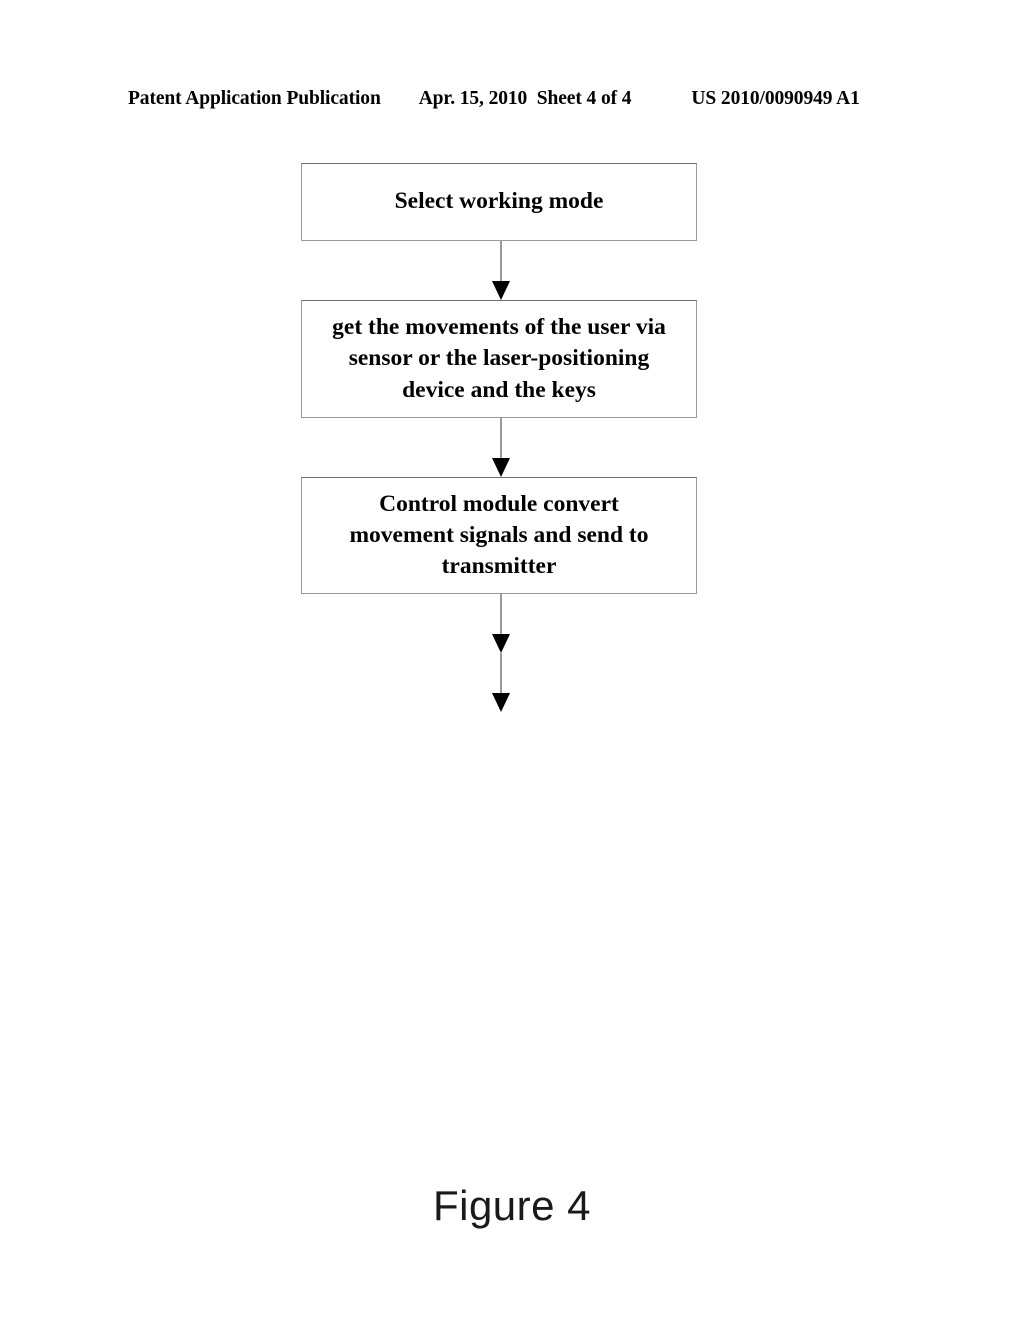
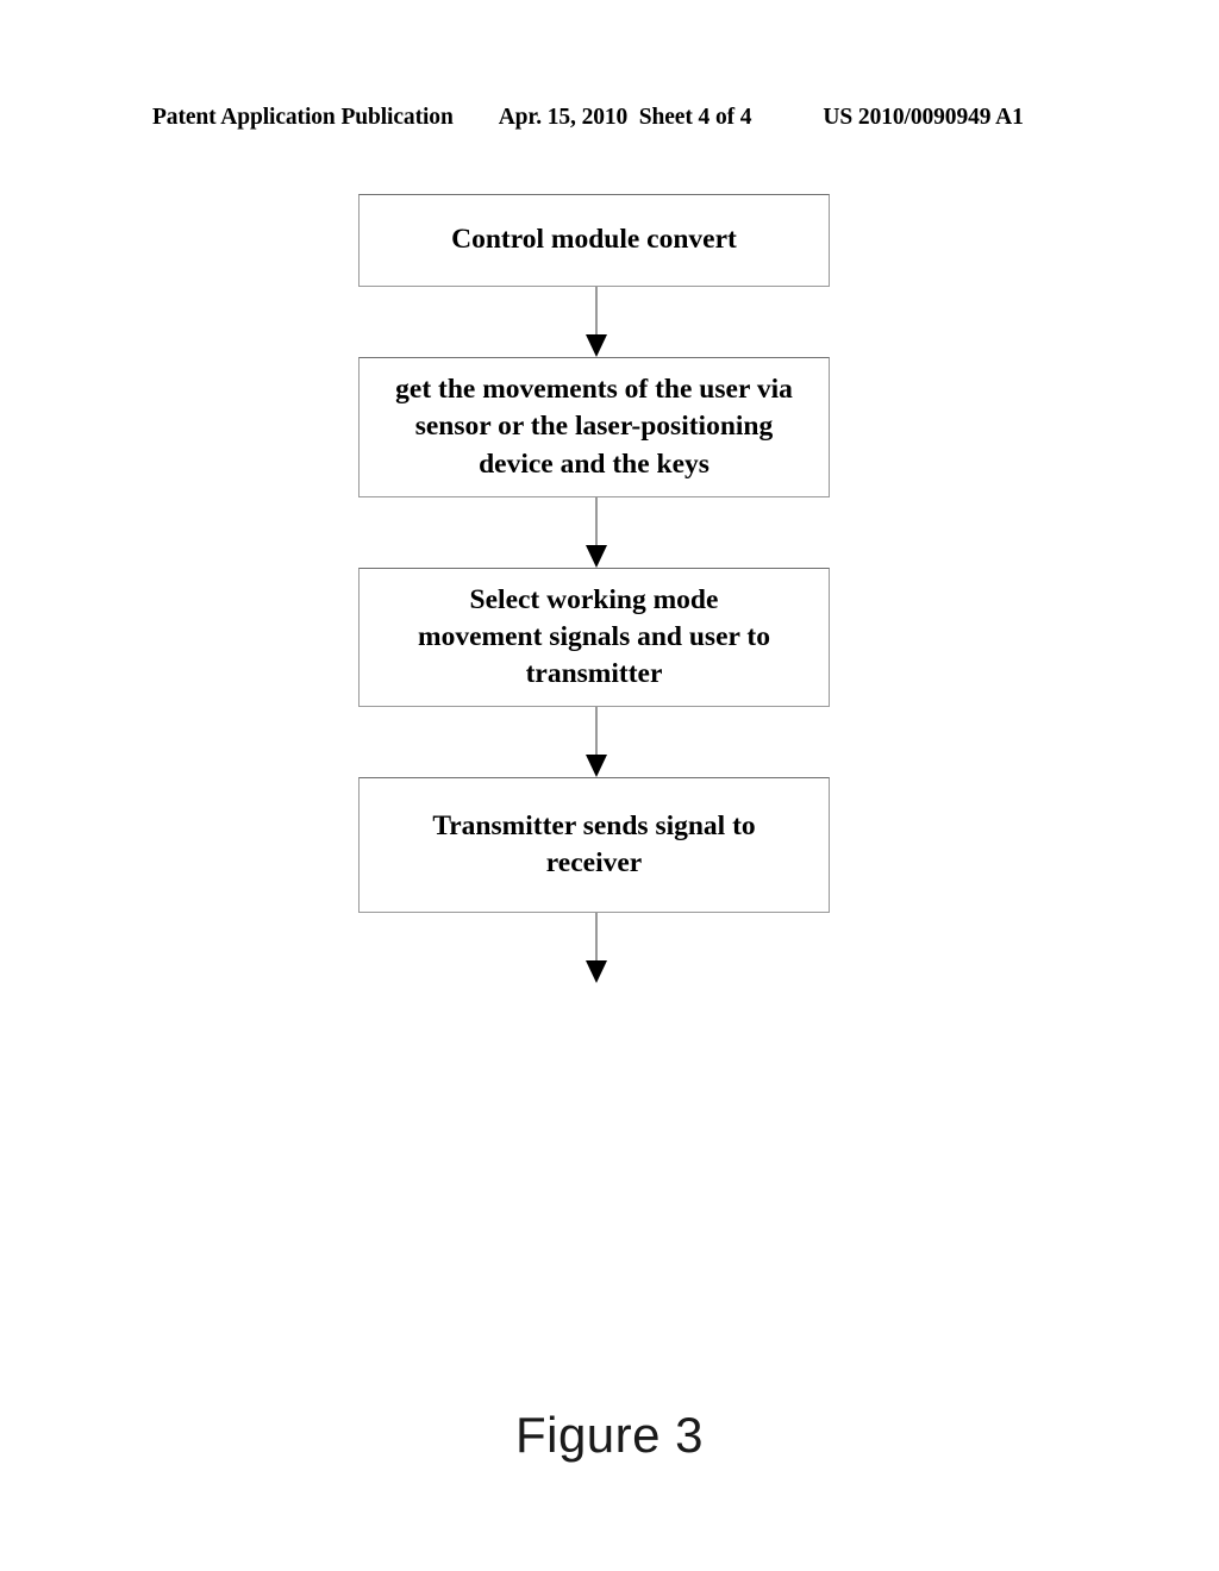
  Patent Application Publication
  Apr. 15, 2010 Sheet 4 of 4
  US 2010/0090949 A1
- Select working mode
+ Control module convert
  get the movements of the user via
  sensor or the laser-positioning
  device and the keys
- Control module convert
+ Select working mode
- movement signals and send to
+ movement signals and user to
  transmitter
+ Transmitter sends signal to
+ receiver
- Figure 4
+ Figure 3
